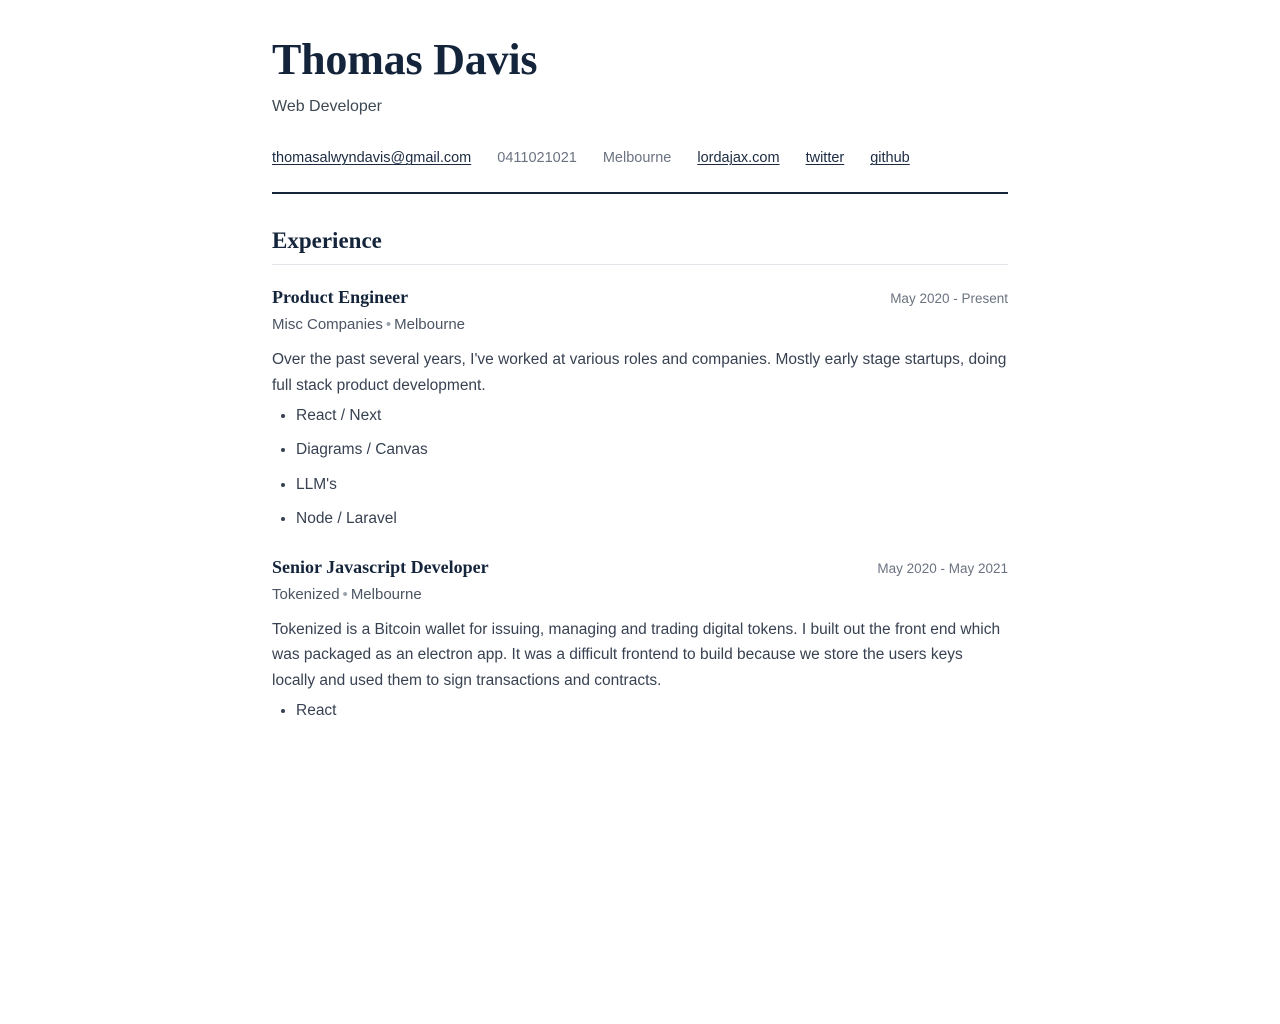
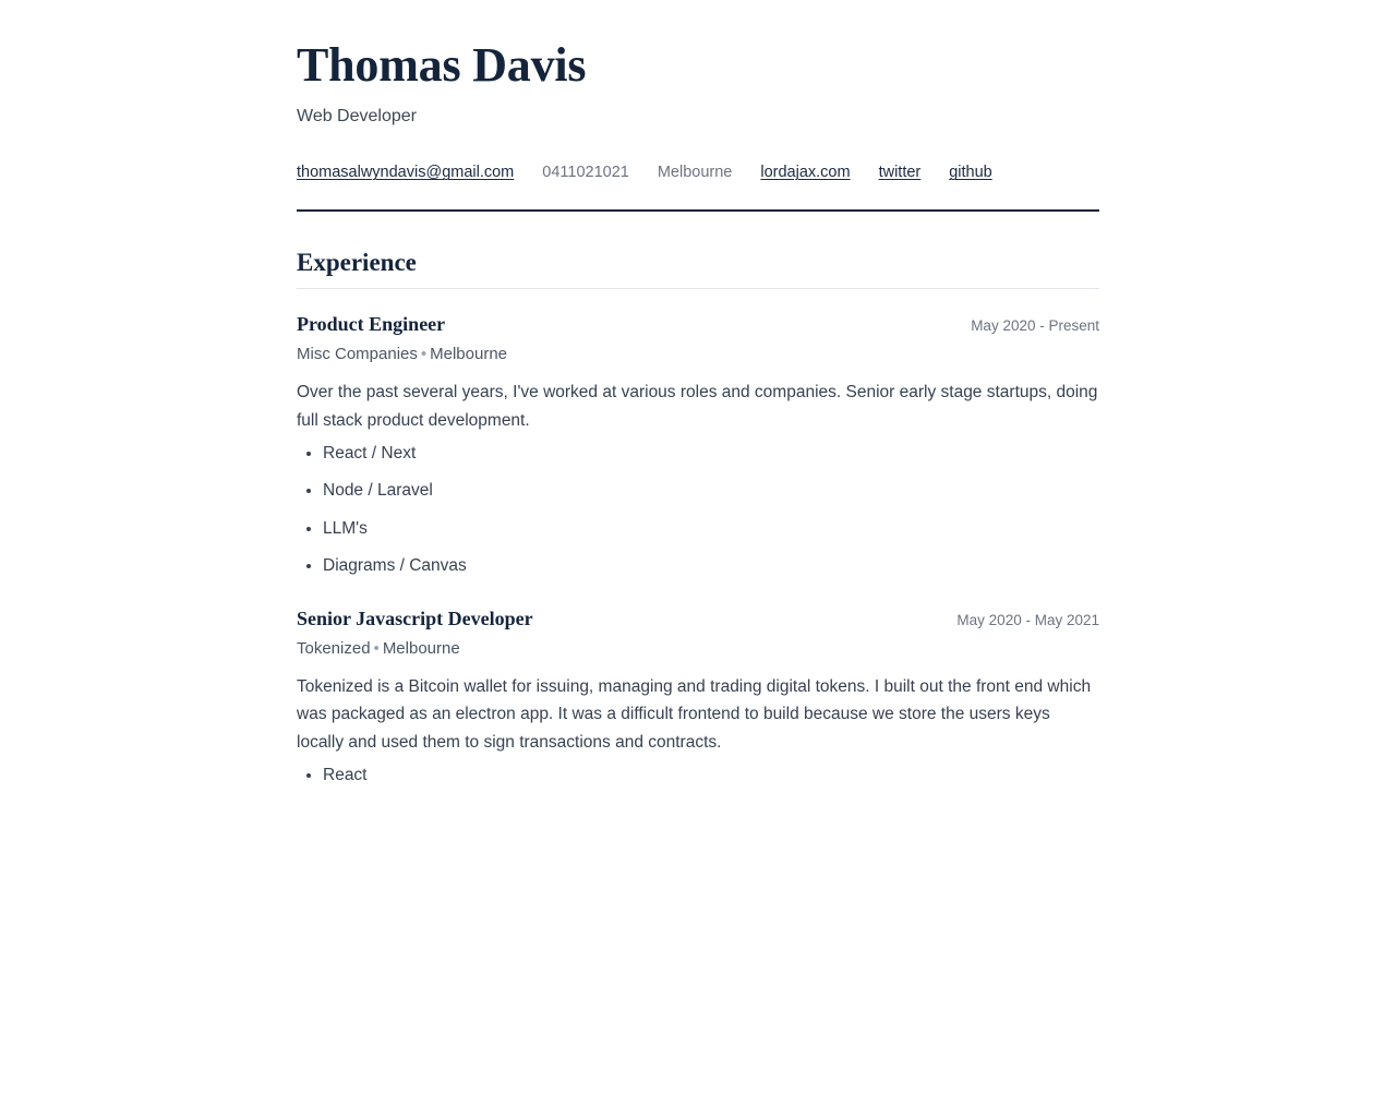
  Thomas Davis
  Web Developer
  thomasalwyndavis@gmail.com
  0411021021
  Melbourne
  lordajax.com
  twitter
  github
  Experience
  Product Engineer
  May 2020 - Present
  Misc Companies • Melbourne
- Over the past several years, I've worked at various roles and companies. Mostly early stage startups, doing full stack product development.
+ Over the past several years, I've worked at various roles and companies. Senior early stage startups, doing full stack product development.
  React / Next
- Diagrams / Canvas
+ Node / Laravel
  LLM's
- Node / Laravel
+ Diagrams / Canvas
  Senior Javascript Developer
  May 2020 - May 2021
  Tokenized • Melbourne
  Tokenized is a Bitcoin wallet for issuing, managing and trading digital tokens. I built out the front end which was packaged as an electron app. It was a difficult frontend to build because we store the users keys locally and used them to sign transactions and contracts.
  React
